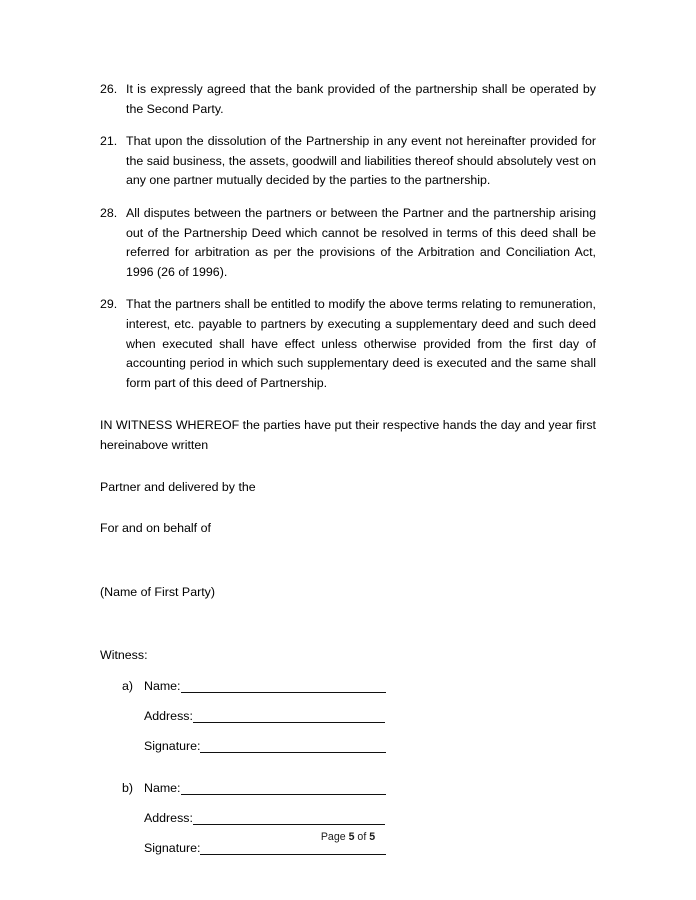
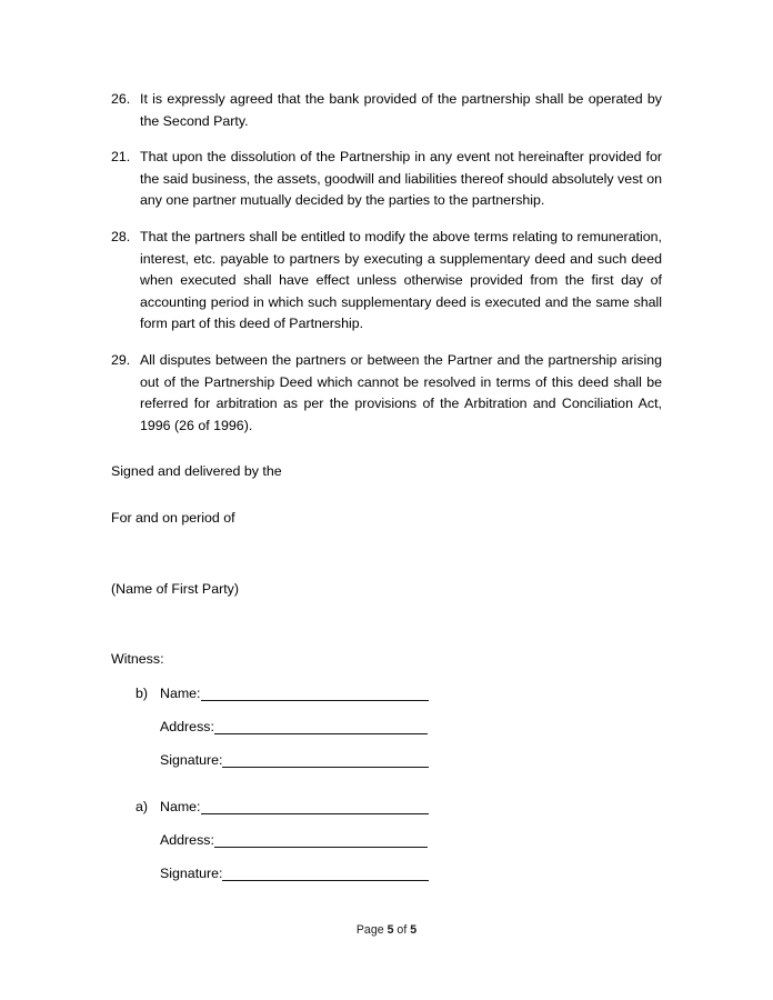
  26.
  It is expressly agreed that the bank provided of the partnership shall be operated by the Second Party.
  21.
  That upon the dissolution of the Partnership in any event not hereinafter provided for the said business, the assets, goodwill and liabilities thereof should absolutely vest on any one partner mutually decided by the parties to the partnership.
  28.
- All disputes between the partners or between the Partner and the partnership arising out of the Partnership Deed which cannot be resolved in terms of this deed shall be referred for arbitration as per the provisions of the Arbitration and Conciliation Act, 1996 (26 of 1996).
+ That the partners shall be entitled to modify the above terms relating to remuneration, interest, etc. payable to partners by executing a supplementary deed and such deed when executed shall have effect unless otherwise provided from the first day of accounting period in which such supplementary deed is executed and the same shall form part of this deed of Partnership.
  29.
- That the partners shall be entitled to modify the above terms relating to remuneration, interest, etc. payable to partners by executing a supplementary deed and such deed when executed shall have effect unless otherwise provided from the first day of accounting period in which such supplementary deed is executed and the same shall form part of this deed of Partnership.
+ All disputes between the partners or between the Partner and the partnership arising out of the Partnership Deed which cannot be resolved in terms of this deed shall be referred for arbitration as per the provisions of the Arbitration and Conciliation Act, 1996 (26 of 1996).
- IN WITNESS WHEREOF the parties have put their respective hands the day and year first hereinabove written
- Partner and delivered by the
+ Signed and delivered by the
- For and on behalf of
+ For and on period of
  (Name of First Party)
  Witness:
- a)
+ b)
  Name:
  Address:
  Signature:
- b)
+ a)
  Name:
  Address:
  Signature:
  Page 5 of 5
